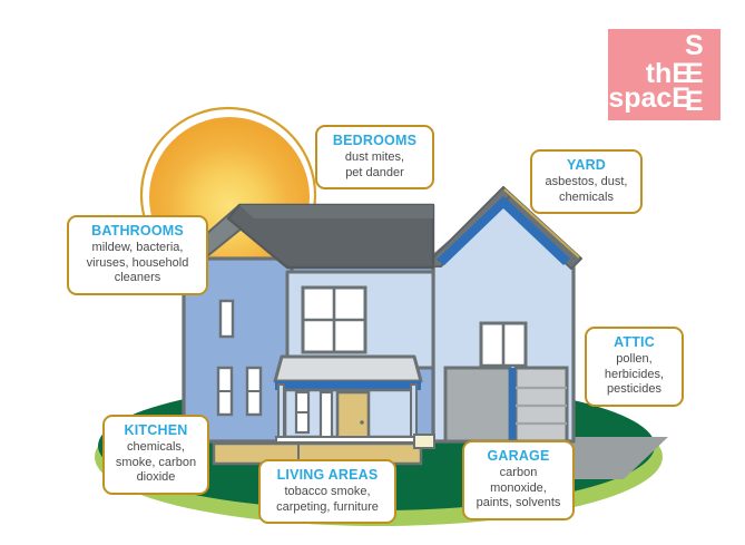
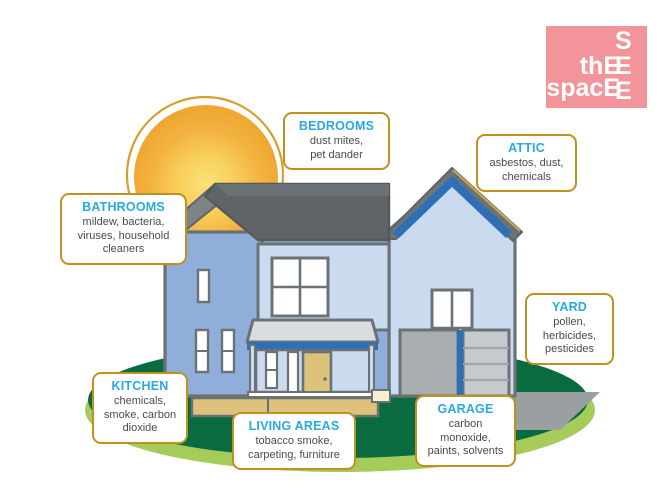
  S
  E
  E
  thE
  spacE
  BEDROOMS
  dust mites,
  pet dander
- YARD
+ ATTIC
  asbestos, dust,
  chemicals
  BATHROOMS
  mildew, bacteria,
  viruses, household
  cleaners
- ATTIC
+ YARD
  pollen,
  herbicides,
  pesticides
  KITCHEN
  chemicals,
  smoke, carbon
  dioxide
  LIVING AREAS
  tobacco smoke,
  carpeting, furniture
  GARAGE
  carbon
  monoxide,
  paints, solvents
